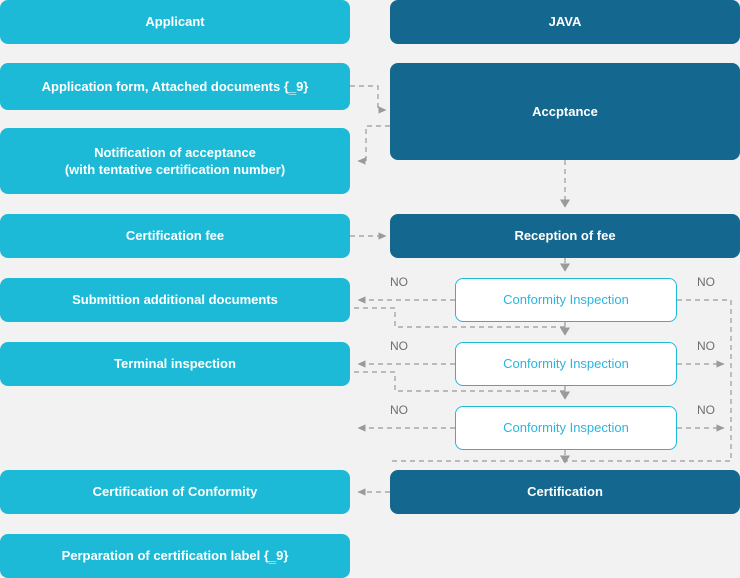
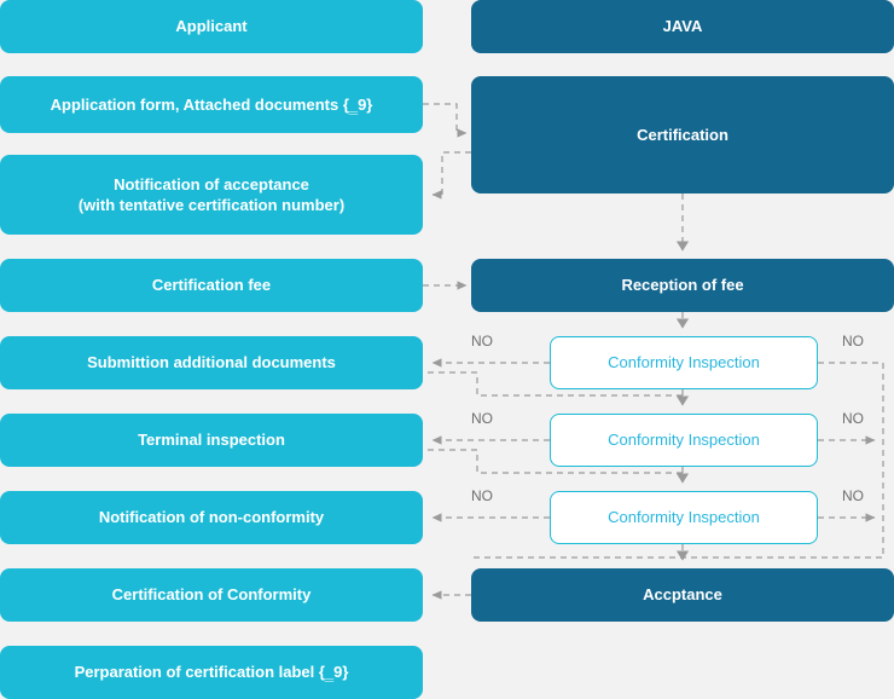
  Applicant
  Application form, Attached documents {‗9}
  Notification of acceptance
  (with tentative certification number)
  Certification fee
  Submittion additional documents
  Terminal inspection
+ Notification of non-conformity
  Certification of Conformity
  Perparation of certification label {‗9}
  JAVA
- Accptance
+ Certification
  Reception of fee
  Conformity Inspection
  Conformity Inspection
  Conformity Inspection
- Certification
+ Accptance
  NO
  NO
  NO
  NO
  NO
  NO
